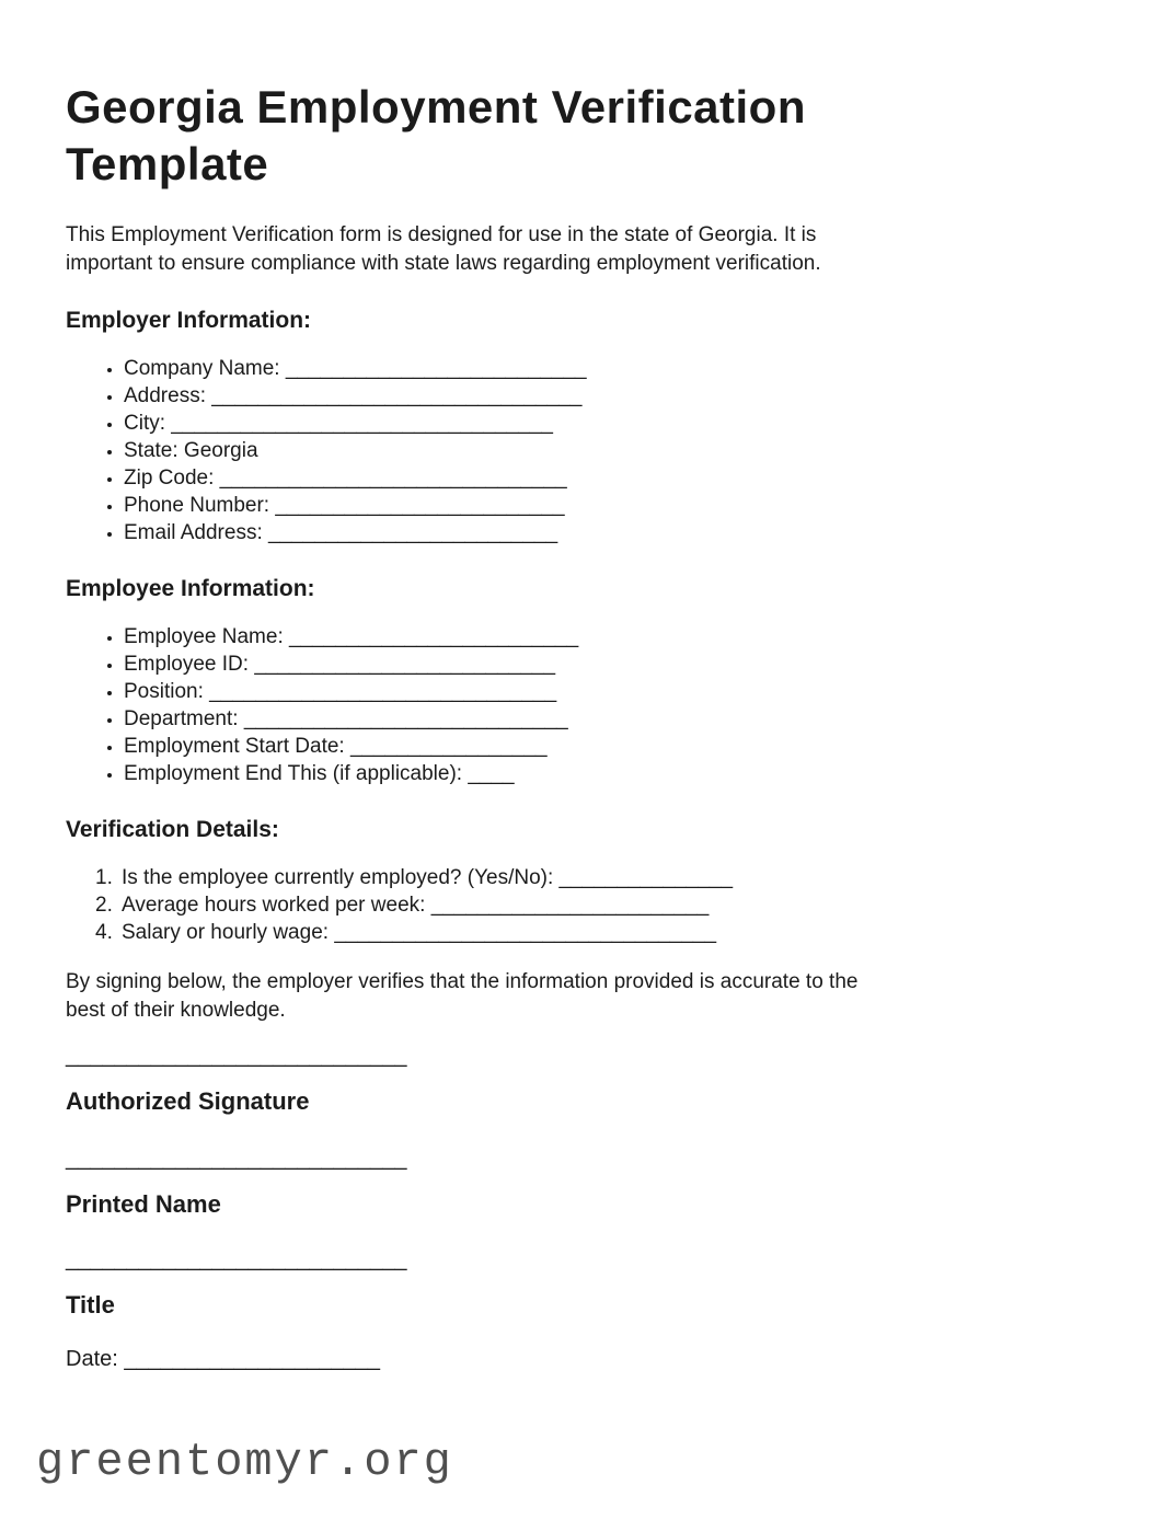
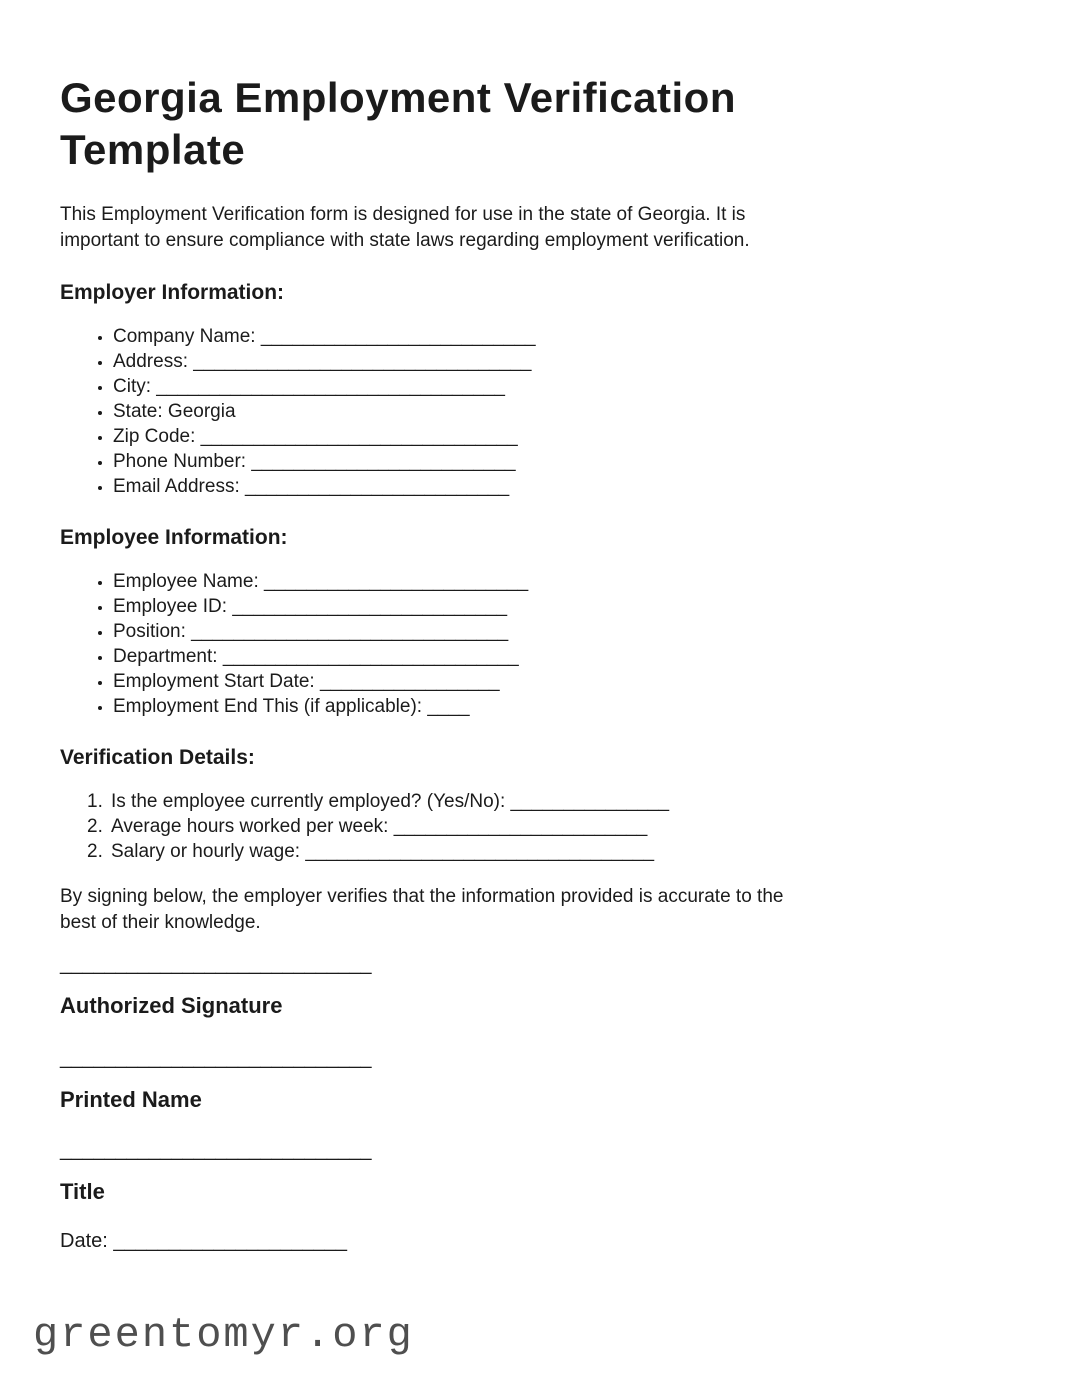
  Georgia Employment Verification
  Template
  This Employment Verification form is designed for use in the state of Georgia. It is
  important to ensure compliance with state laws regarding employment verification.
  Employer Information:
  Company Name: __________________________
  Address: ________________________________
  City: _________________________________
  State: Georgia
  Zip Code: ______________________________
  Phone Number: _________________________
  Email Address: _________________________
  Employee Information:
  Employee Name: _________________________
  Employee ID: __________________________
  Position: ______________________________
  Department: ____________________________
  Employment Start Date: _________________
  Employment End This (if applicable): ____
  Verification Details:
  1. Is the employee currently employed? (Yes/No): _______________
  2. Average hours worked per week: ________________________
- 4. Salary or hourly wage: _________________________________
+ 2. Salary or hourly wage: _________________________________
  By signing below, the employer verifies that the information provided is accurate to the
  best of their knowledge.
  ____________________________
  Authorized Signature
  ____________________________
  Printed Name
  ____________________________
  Title
  Date: _____________________
  greentomyr.org
